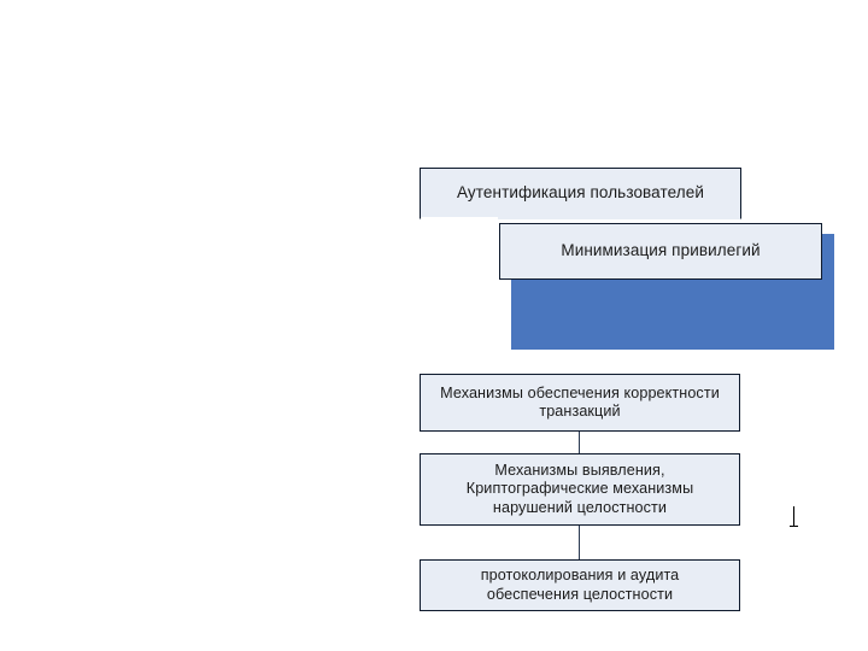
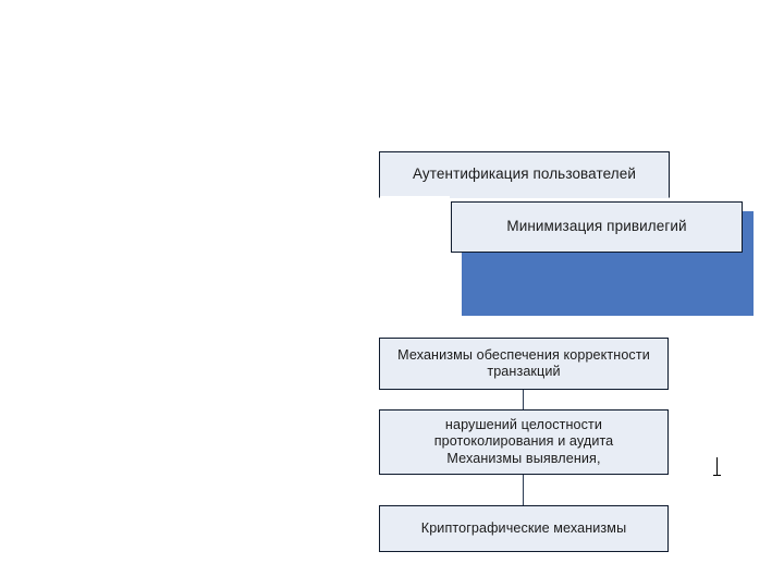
  Аутентификация пользователей
  Минимизация привилегий
  Механизмы обеспечения корректности
  транзакций
- Механизмы выявления,
+ нарушений целостности
- Криптографические механизмы
+ протоколирования и аудита
- нарушений целостности
+ Механизмы выявления,
- протоколирования и аудита
+ Криптографические механизмы
- обеспечения целостности
